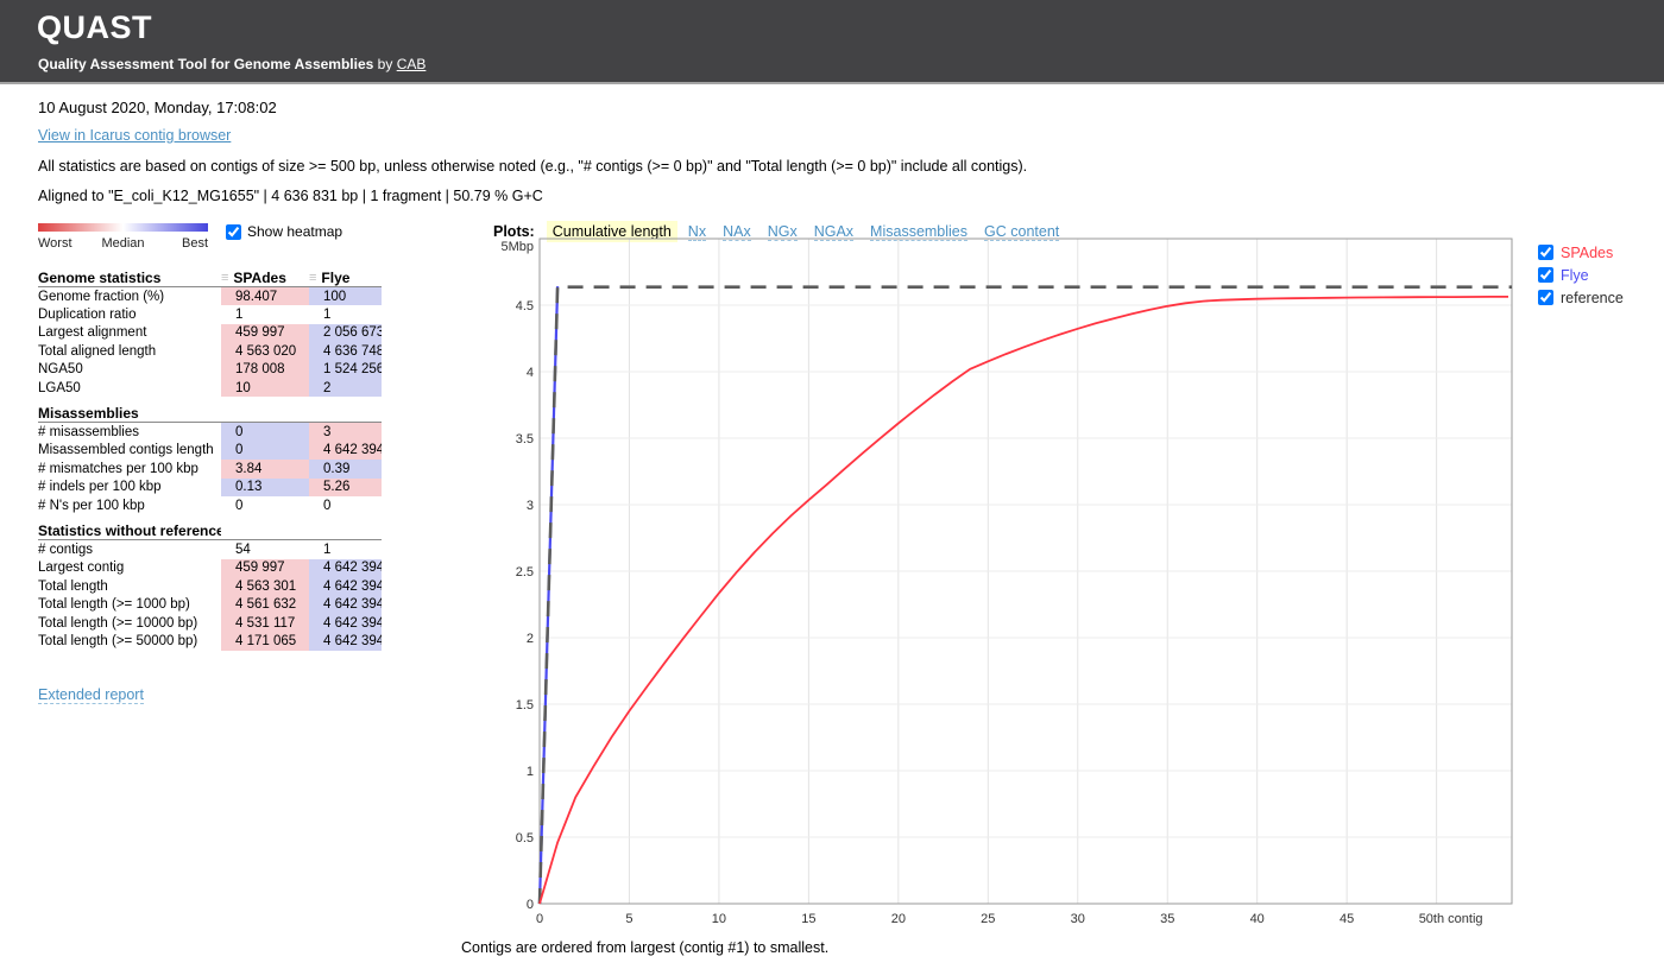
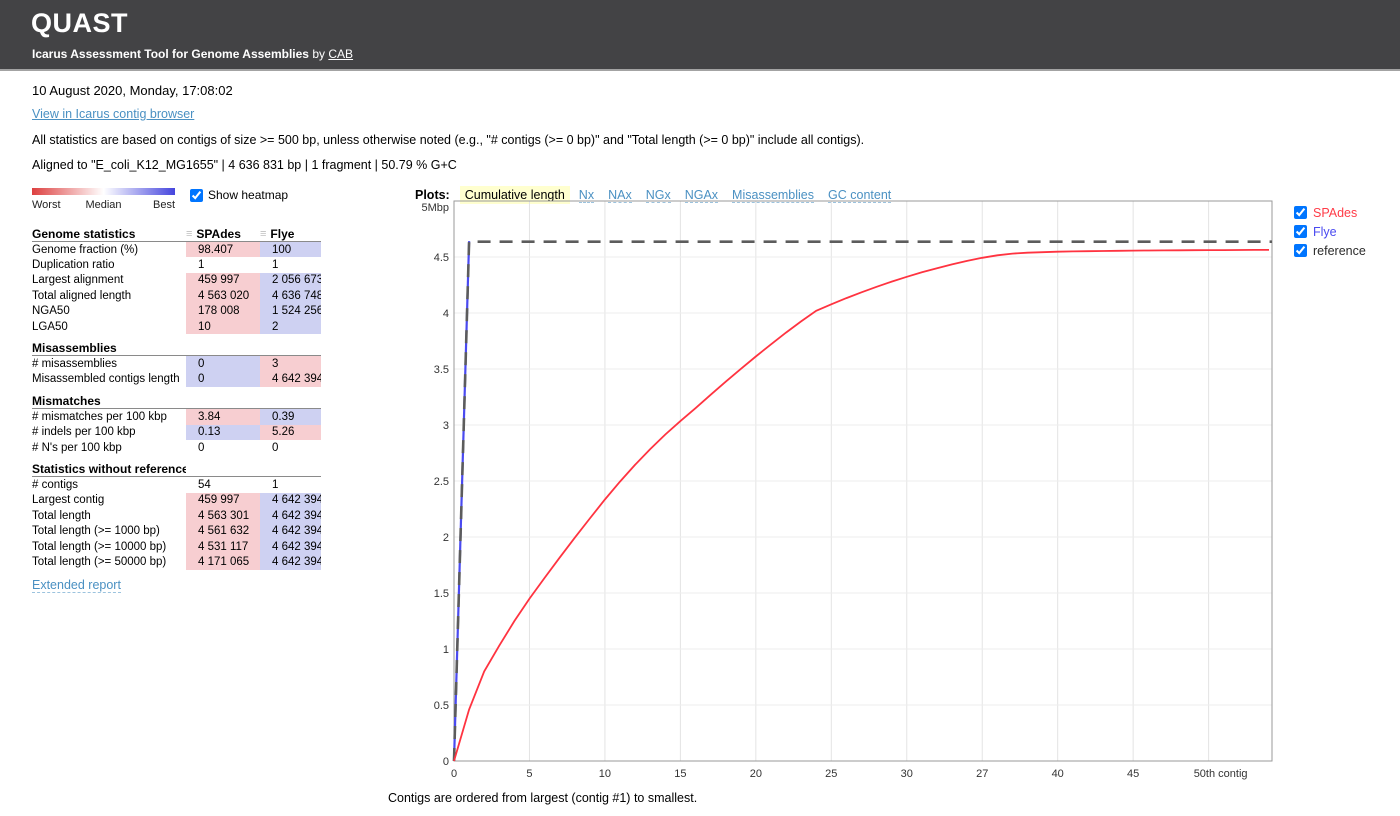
  QUAST
- Quality Assessment Tool for Genome Assemblies by CAB
+ Icarus Assessment Tool for Genome Assemblies by CAB
  10 August 2020, Monday, 17:08:02
  View in Icarus contig browser
  All statistics are based on contigs of size >= 500 bp, unless otherwise noted (e.g., "# contigs (>= 0 bp)" and "Total length (>= 0 bp)" include all contigs).
  Aligned to "E_coli_K12_MG1655" | 4 636 831 bp | 1 fragment | 50.79 % G+C
  Worst
  Median
  Best
  Show heatmap
  Genome statistics
  ≡
  SPAdes
  ≡
  Flye
  Genome fraction (%)
  98.407
  100
  Duplication ratio
  1
  1
  Largest alignment
  459 997
  2 056 673
  Total aligned length
  4 563 020
  4 636 748
  NGA50
  178 008
  1 524 256
  LGA50
  10
  2
  Misassemblies
  # misassemblies
  0
  3
  Misassembled contigs length
  0
  4 642 394
+ Mismatches
  # mismatches per 100 kbp
  3.84
  0.39
  # indels per 100 kbp
  0.13
  5.26
  # N's per 100 kbp
  0
  0
  Statistics without reference
  # contigs
  54
  1
  Largest contig
  459 997
  4 642 394
  Total length
  4 563 301
  4 642 394
  Total length (>= 1000 bp)
  4 561 632
  4 642 394
  Total length (>= 10000 bp)
  4 531 117
  4 642 394
  Total length (>= 50000 bp)
  4 171 065
  4 642 394
  Extended report
  Plots:
  Cumulative length
  Nx
  NAx
  NGx
  NGAx
  Misassemblies
  GC content
  0
  5
  10
  15
  20
  25
  30
- 35
+ 27
  40
  45
  50th contig
  0
  0.5
  1
  1.5
  2
  2.5
  3
  3.5
  4
  4.5
  5Mbp
  Contigs are ordered from largest (contig #1) to smallest.
  SPAdes
  Flye
  reference
